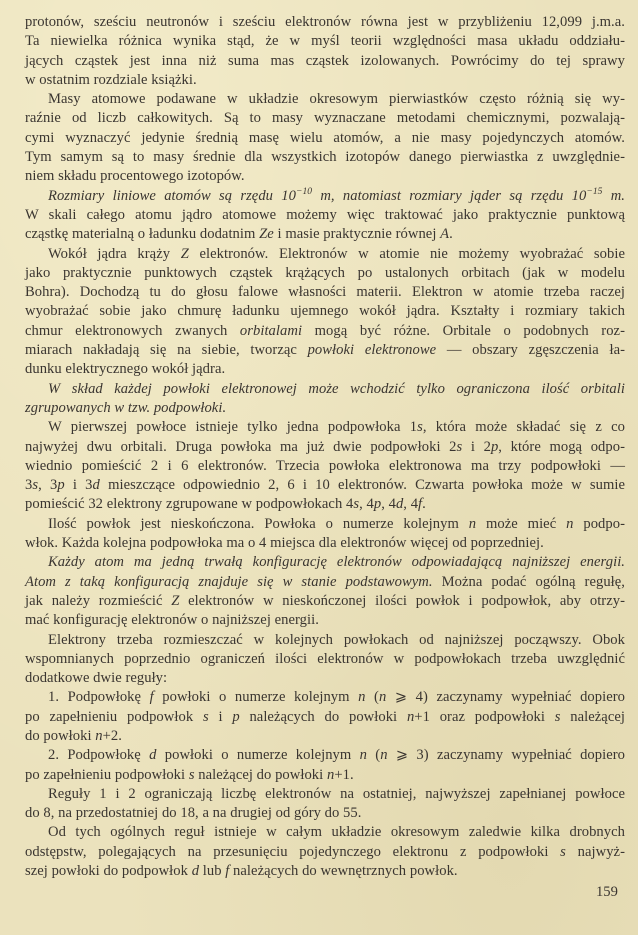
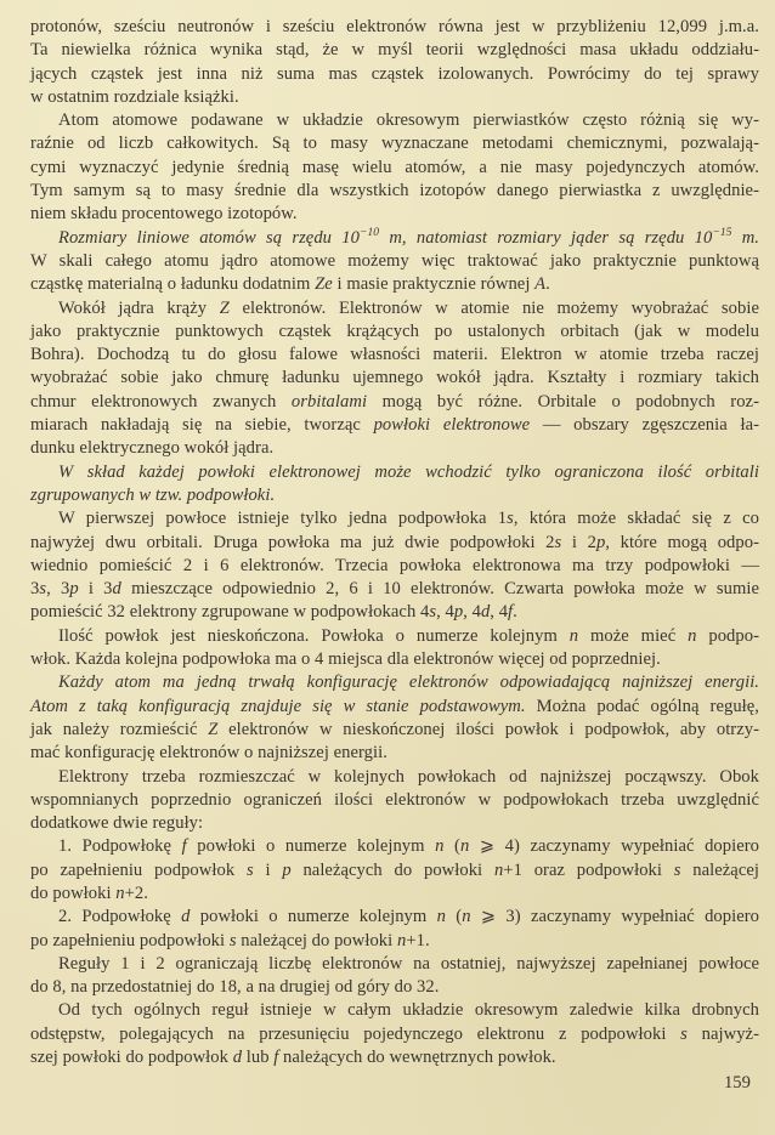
  protonów, sześciu neutronów i sześciu elektronów równa jest w przybliżeniu 12,099 j.m.a.
  Ta niewielka różnica wynika stąd, że w myśl teorii względności masa układu oddziału-
  jących cząstek jest inna niż suma mas cząstek izolowanych. Powrócimy do tej sprawy
  w ostatnim rozdziale książki.
- Masy atomowe podawane w układzie okresowym pierwiastków często różnią się wy-
+ Atom atomowe podawane w układzie okresowym pierwiastków często różnią się wy-
  raźnie od liczb całkowitych. Są to masy wyznaczane metodami chemicznymi, pozwalają-
  cymi wyznaczyć jedynie średnią masę wielu atomów, a nie masy pojedynczych atomów.
  Tym samym są to masy średnie dla wszystkich izotopów danego pierwiastka z uwzględnie-
  niem składu procentowego izotopów.
  Rozmiary liniowe atomów są rzędu 10−10 m, natomiast rozmiary jąder są rzędu 10−15 m.
  W skali całego atomu jądro atomowe możemy więc traktować jako praktycznie punktową
  cząstkę materialną o ładunku dodatnim Ze i masie praktycznie równej A.
  Wokół jądra krąży Z elektronów. Elektronów w atomie nie możemy wyobrażać sobie
  jako praktycznie punktowych cząstek krążących po ustalonych orbitach (jak w modelu
  Bohra). Dochodzą tu do głosu falowe własności materii. Elektron w atomie trzeba raczej
  wyobrażać sobie jako chmurę ładunku ujemnego wokół jądra. Kształty i rozmiary takich
  chmur elektronowych zwanych orbitalami mogą być różne. Orbitale o podobnych roz-
  miarach nakładają się na siebie, tworząc powłoki elektronowe — obszary zgęszczenia ła-
  dunku elektrycznego wokół jądra.
  W skład każdej powłoki elektronowej może wchodzić tylko ograniczona ilość orbitali
  zgrupowanych w tzw. podpowłoki.
  W pierwszej powłoce istnieje tylko jedna podpowłoka 1s, która może składać się z co
  najwyżej dwu orbitali. Druga powłoka ma już dwie podpowłoki 2s i 2p, które mogą odpo-
  wiednio pomieścić 2 i 6 elektronów. Trzecia powłoka elektronowa ma trzy podpowłoki —
  3s, 3p i 3d mieszczące odpowiednio 2, 6 i 10 elektronów. Czwarta powłoka może w sumie
  pomieścić 32 elektrony zgrupowane w podpowłokach 4s, 4p, 4d, 4f.
  Ilość powłok jest nieskończona. Powłoka o numerze kolejnym n może mieć n podpo-
  włok. Każda kolejna podpowłoka ma o 4 miejsca dla elektronów więcej od poprzedniej.
  Każdy atom ma jedną trwałą konfigurację elektronów odpowiadającą najniższej energii.
  Atom z taką konfiguracją znajduje się w stanie podstawowym. Można podać ogólną regułę,
  jak należy rozmieścić Z elektronów w nieskończonej ilości powłok i podpowłok, aby otrzy-
  mać konfigurację elektronów o najniższej energii.
  Elektrony trzeba rozmieszczać w kolejnych powłokach od najniższej począwszy. Obok
  wspomnianych poprzednio ograniczeń ilości elektronów w podpowłokach trzeba uwzględnić
  dodatkowe dwie reguły:
  1. Podpowłokę f powłoki o numerze kolejnym n (n ⩾ 4) zaczynamy wypełniać dopiero
  po zapełnieniu podpowłok s i p należących do powłoki n+1 oraz podpowłoki s należącej
  do powłoki n+2.
  2. Podpowłokę d powłoki o numerze kolejnym n (n ⩾ 3) zaczynamy wypełniać dopiero
  po zapełnieniu podpowłoki s należącej do powłoki n+1.
  Reguły 1 i 2 ograniczają liczbę elektronów na ostatniej, najwyższej zapełnianej powłoce
- do 8, na przedostatniej do 18, a na drugiej od góry do 55.
+ do 8, na przedostatniej do 18, a na drugiej od góry do 32.
  Od tych ogólnych reguł istnieje w całym układzie okresowym zaledwie kilka drobnych
  odstępstw, polegających na przesunięciu pojedynczego elektronu z podpowłoki s najwyż-
  szej powłoki do podpowłok d lub f należących do wewnętrznych powłok.
  159
